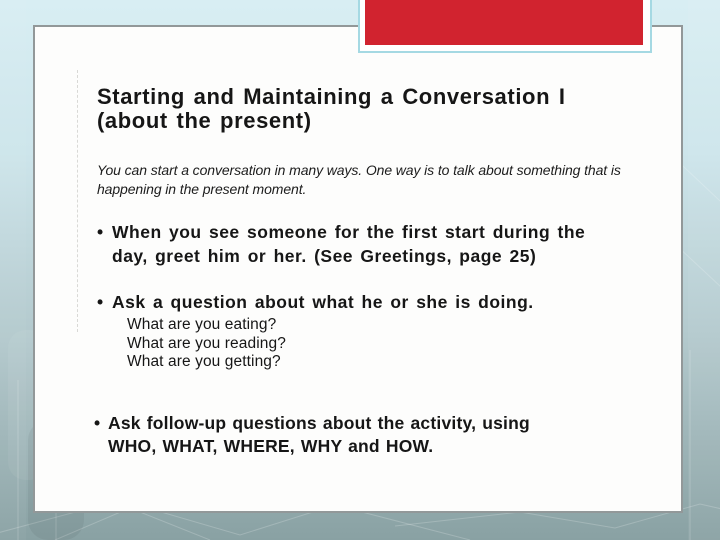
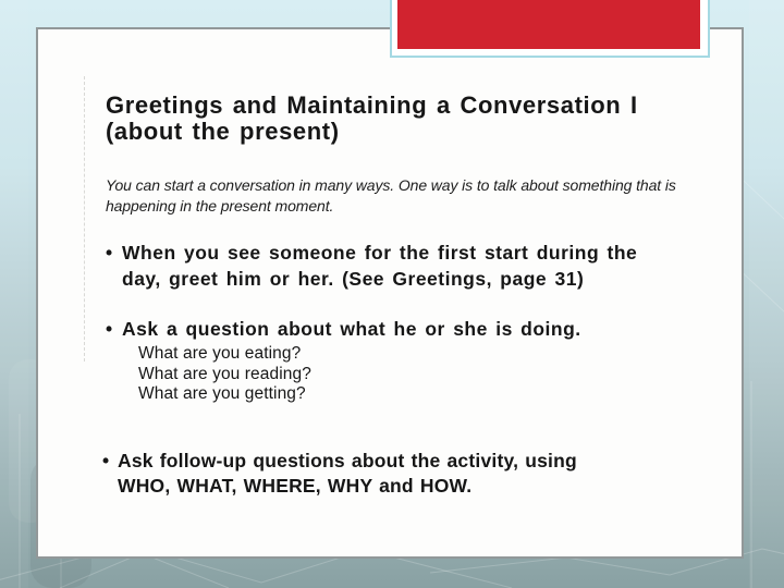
- Starting and Maintaining a Conversation I
+ Greetings and Maintaining a Conversation I
  (about the present)
  You can start a conversation in many ways. One way is to talk about something that is
  happening in the present moment.
  •
  When you see someone for the first start during the
- day, greet him or her. (See Greetings, page 25)
+ day, greet him or her. (See Greetings, page 31)
  •
  Ask a question about what he or she is doing.
  What are you eating?
  What are you reading?
  What are you getting?
  •
  Ask follow-up questions about the activity, using
  WHO, WHAT, WHERE, WHY and HOW.
